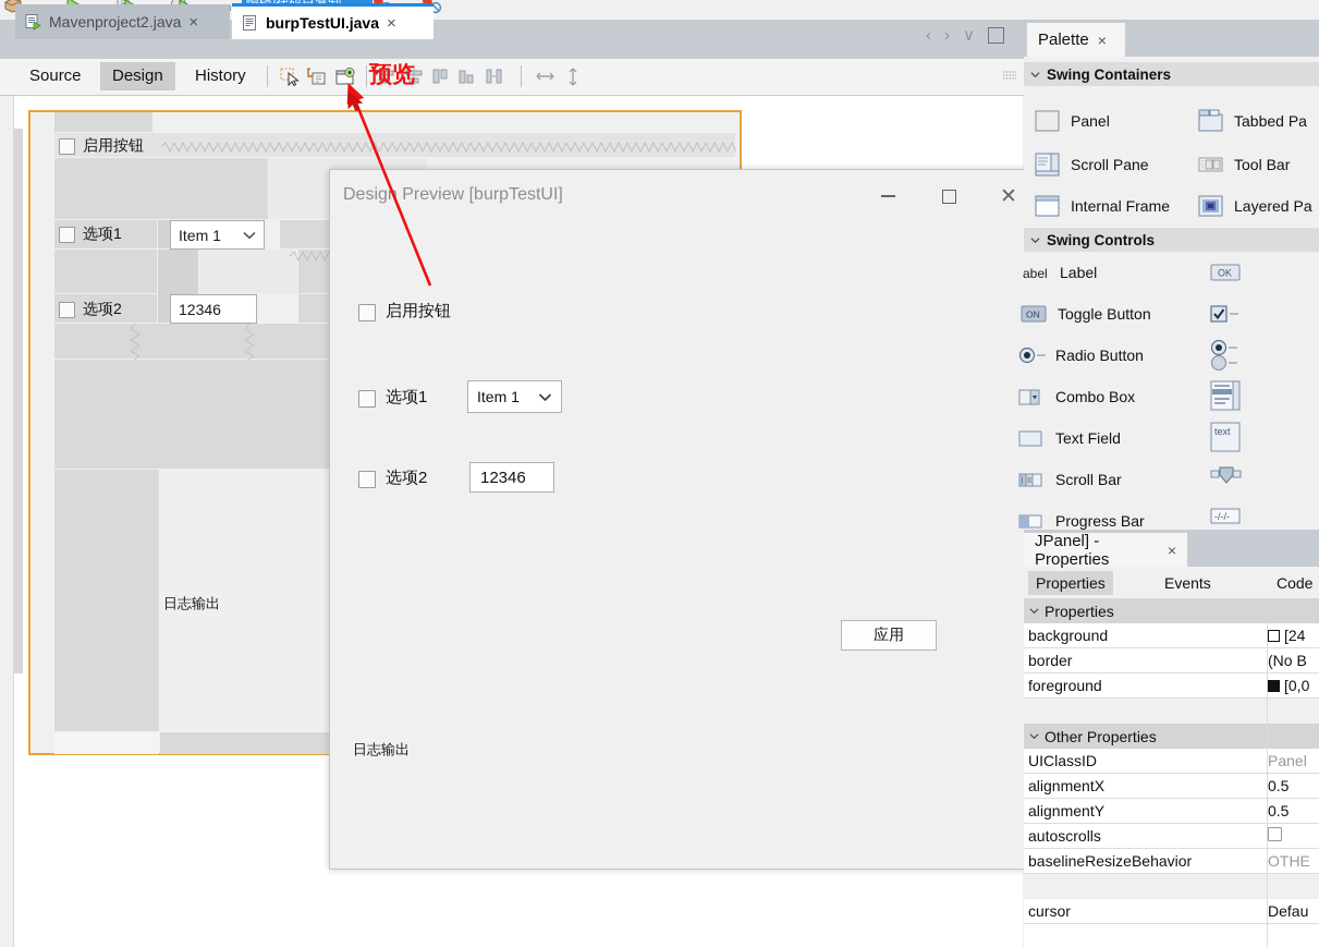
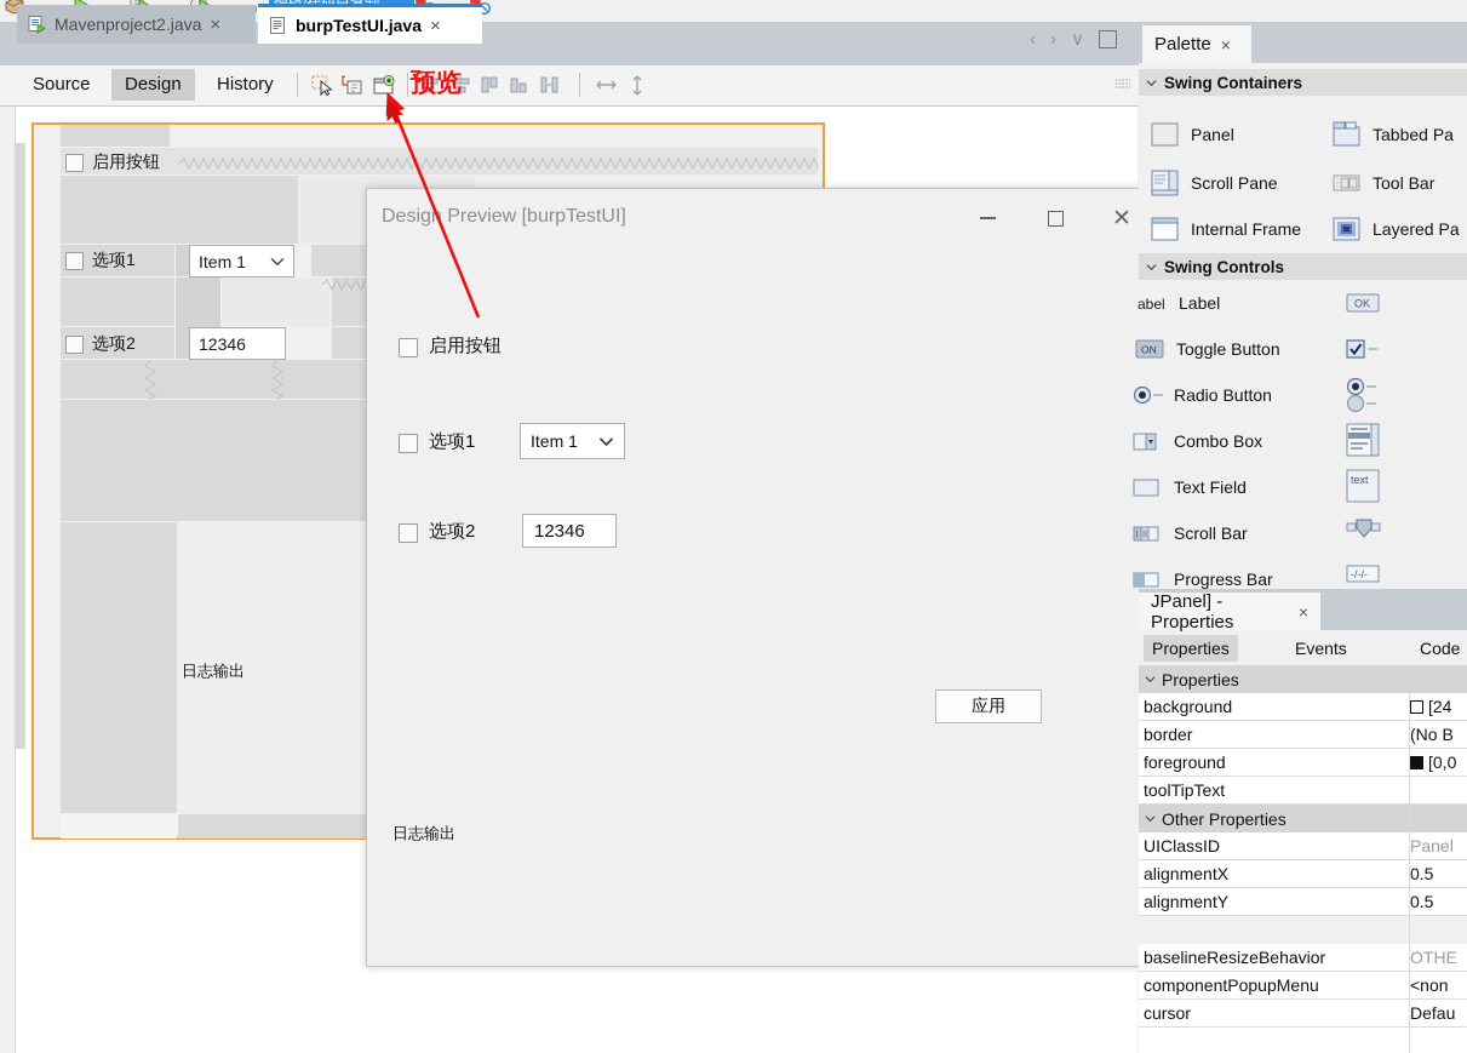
  Mavenproject2.java
  ×
  burpTestUI.java
  ×
  ‹
  ›
  ∨
  Source
  Design
  History
  预览
  启用按钮
  选项1
  Item 1
  选项2
  12346
  日志输出
  Desig Preview [burpTestUI]
  ✕
  启用按钮
  选项1
  Item 1
  选项2
  12346
  应用
  日志输出
  Palette
  ×
  Swing Containers
  Panel
  Tabbed Pa
  Scroll Pane
  Tool Bar
  Internal Frame
  Layered Pa
  Swing Controls
  abel
  Label
  OK
  ON
  Toggle Button
  Radio Button
  Combo Box
  Text Field
  text
  Scroll Bar
  Progress Bar
  -/-/-
  JPanel] - Properties
  ×
  Properties
  Events
  Code
  Properties
  background
  [24
  border
  (No B
  foreground
  [0,0
+ toolTipText
  Other Properties
  UIClassID
  Panel
  alignmentX
  0.5
  alignmentY
  0.5
- autoscrolls
  baselineResizeBehavior
  OTHE
+ componentPopupMenu
+ <non
  cursor
  Defau
